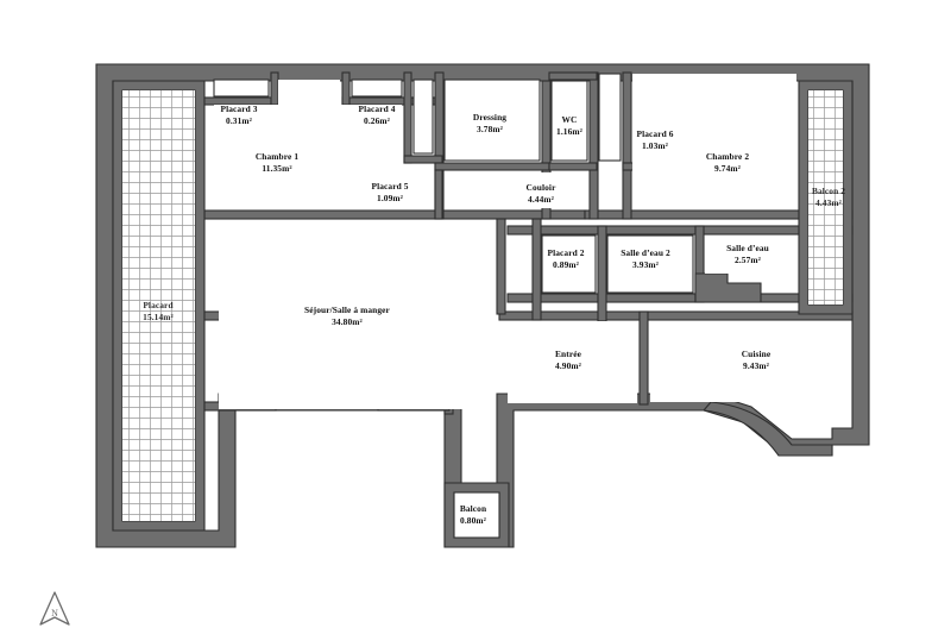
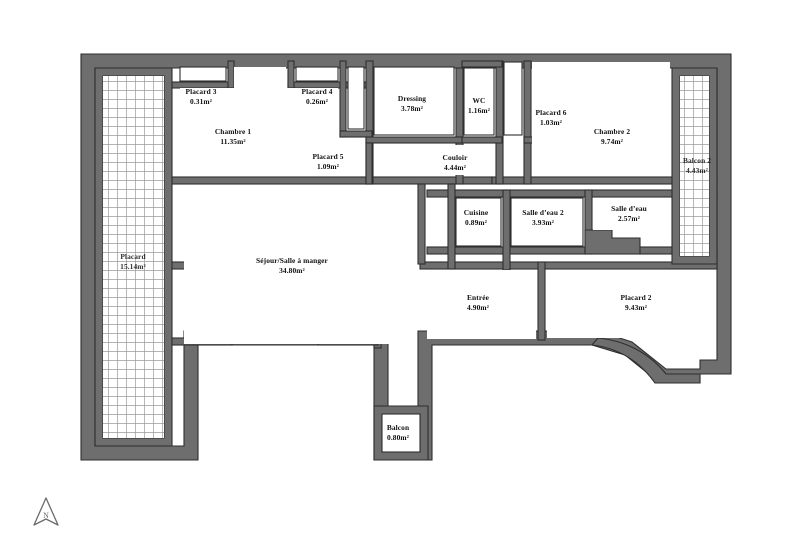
  Placard
  15.14m²
  Placard 3
  0.31m²
  Chambre 1
  11.35m²
  Placard 4
  0.26m²
  Placard 5
  1.09m²
  Dressing
  3.78m²
  WC
  1.16m²
  Couloir
  4.44m²
  Placard 6
  1.03m²
  Chambre 2
  9.74m²
  Balcon 2
  4.43m²
- Placard 2
+ Cuisine
  0.89m²
  Salle d’eau 2
  3.93m²
  Salle d’eau
  2.57m²
  Séjour/Salle à manger
  34.80m²
  Entrée
  4.90m²
- Cuisine
+ Placard 2
  9.43m²
  Balcon
  0.80m²
  N
